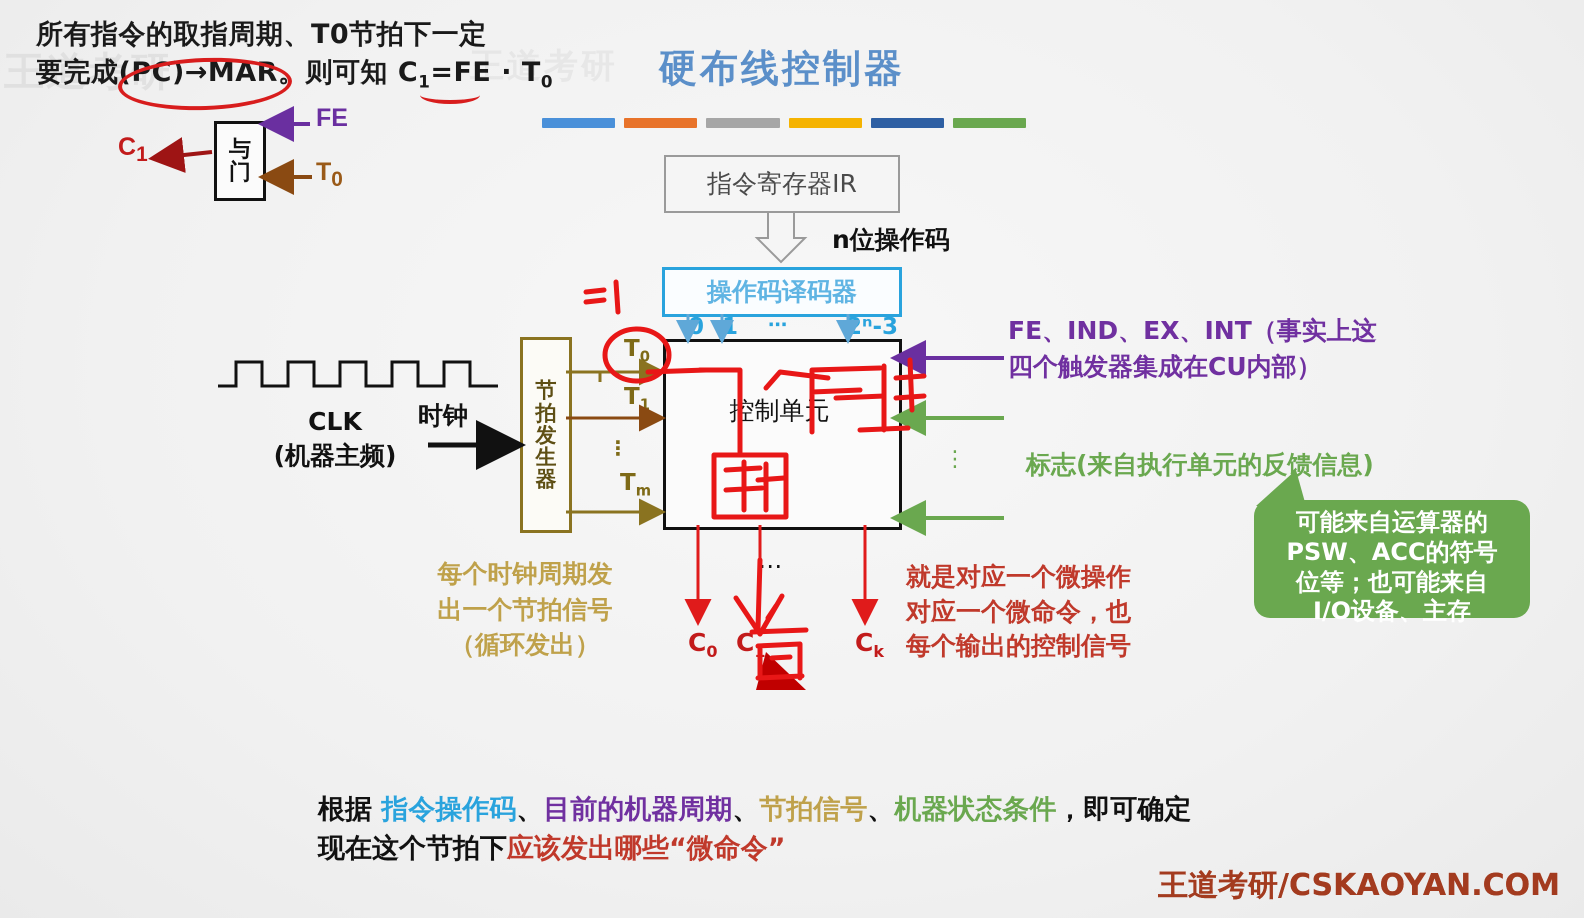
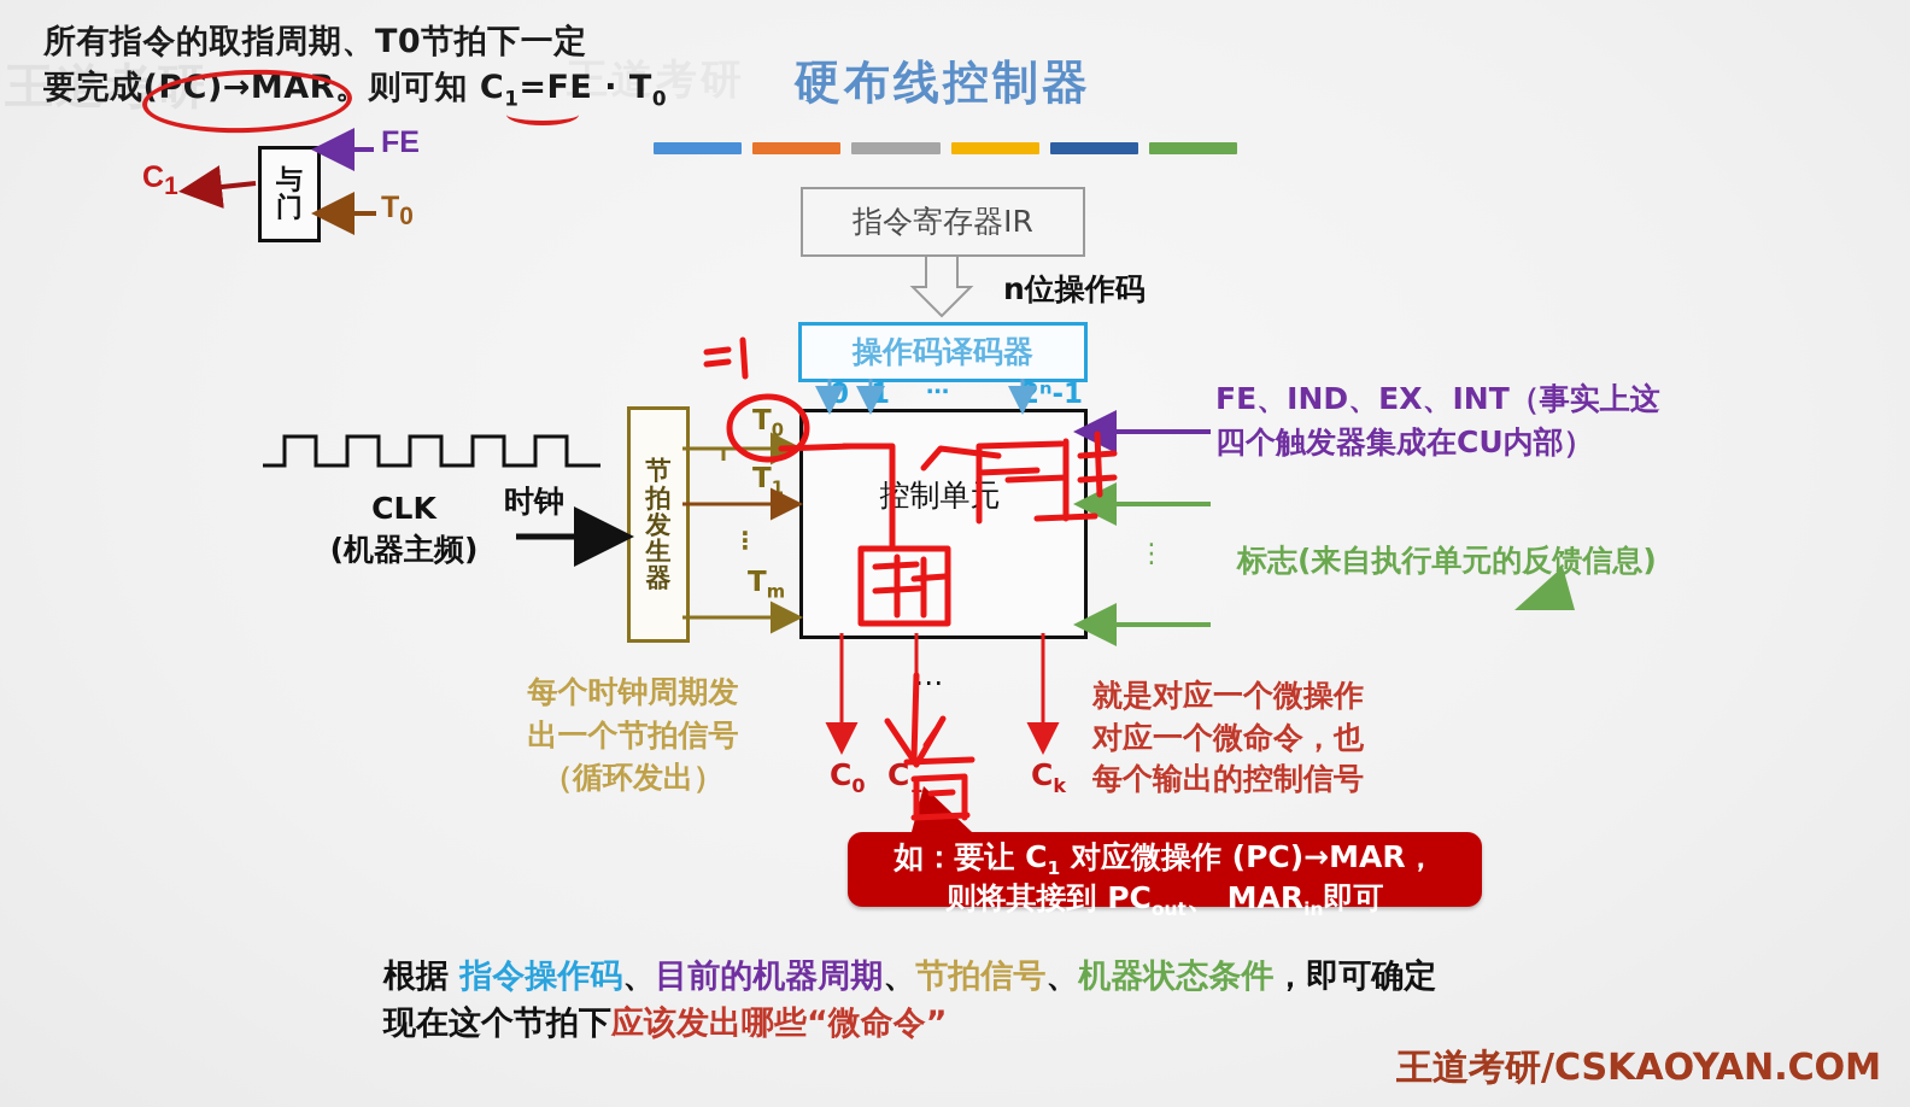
  王道考研
  王道考研
  王道考研/CSKAOYAN.COM
  硬布线控制器
  所有指令的取指周期、T0节拍下一定
  要完成(PC)→MAR。则可知 C1=FE · T0
  与
  门
  FE
  T0
  C1
  指令寄存器IR
  n位操作码
  操作码译码器
  0
  1
  ⋯
- 2ⁿ-3
+ 2ⁿ-1
  制单元
  节
  拍
  发
  生
  器
  CLK
  (机器主频)
  时钟
  T0
  T1
  ⋮
  Tm
  ⋮
  FE、IND、EX、INT（事实上这
  四个触发器集成在CU内部）
  标志(来自执行单元的反馈信息)
- 可能来自运算器的
- PSW、ACC的符号
- 位等；也可能来自
- I/O设备、主存
  每个时钟周期发
  出一个节拍信号
  （循环发出）
  就是对应一个微操作
  对应一个微命令，也
  每个输出的控制信号
  C0
  Ck
  ⋯
+ 如：要让 C1 对应微操作 (PC)→MAR，
+ 则将其接到 PCout、 MARin即可
  根据 指令操作码、目前的机器周期、节拍信号、机器状态条件，即可确定
  现在这个节拍下应该发出哪些“微命令”
